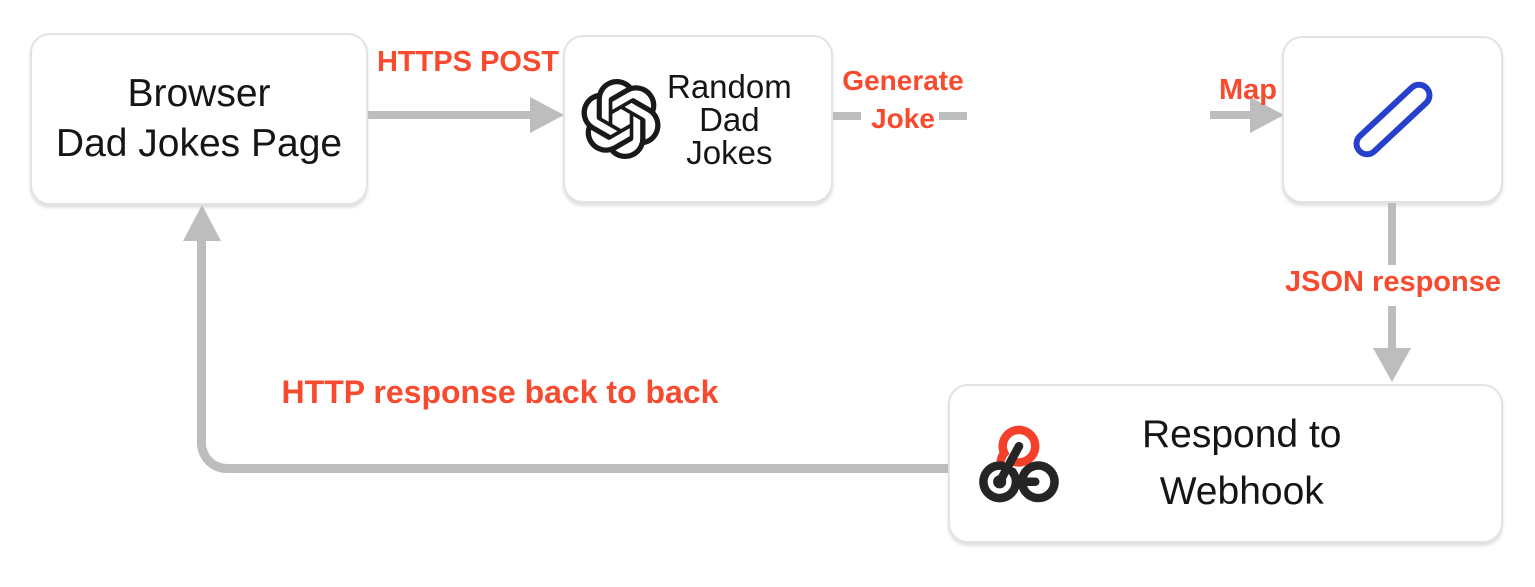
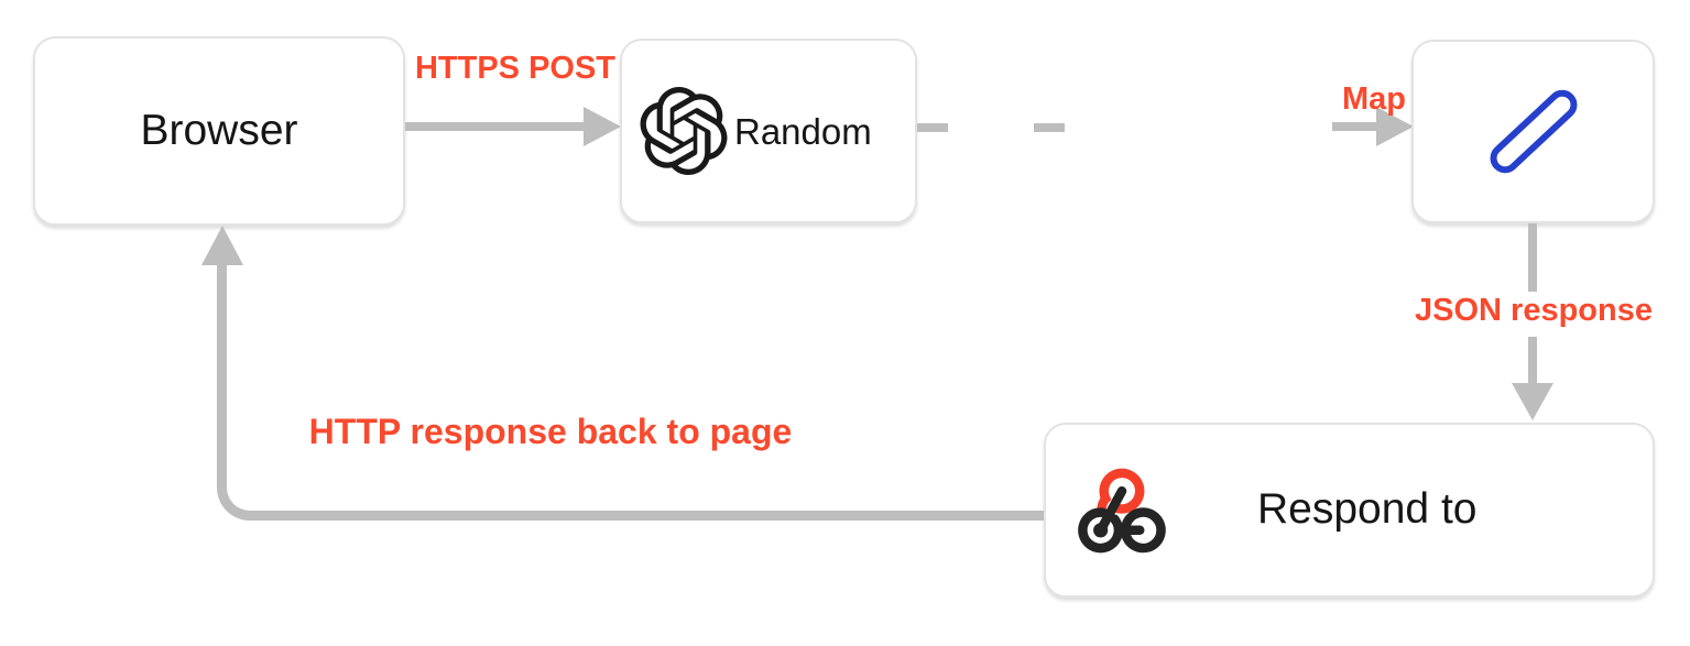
  Browser
- Dad Jokes Page
  HTTPS POST
  Random
- Dad
- Jokes
- Generate
- Joke
  Map
  JSON response
  Respond to
- Webhook
- HTTP response back to back
+ HTTP response back to page
